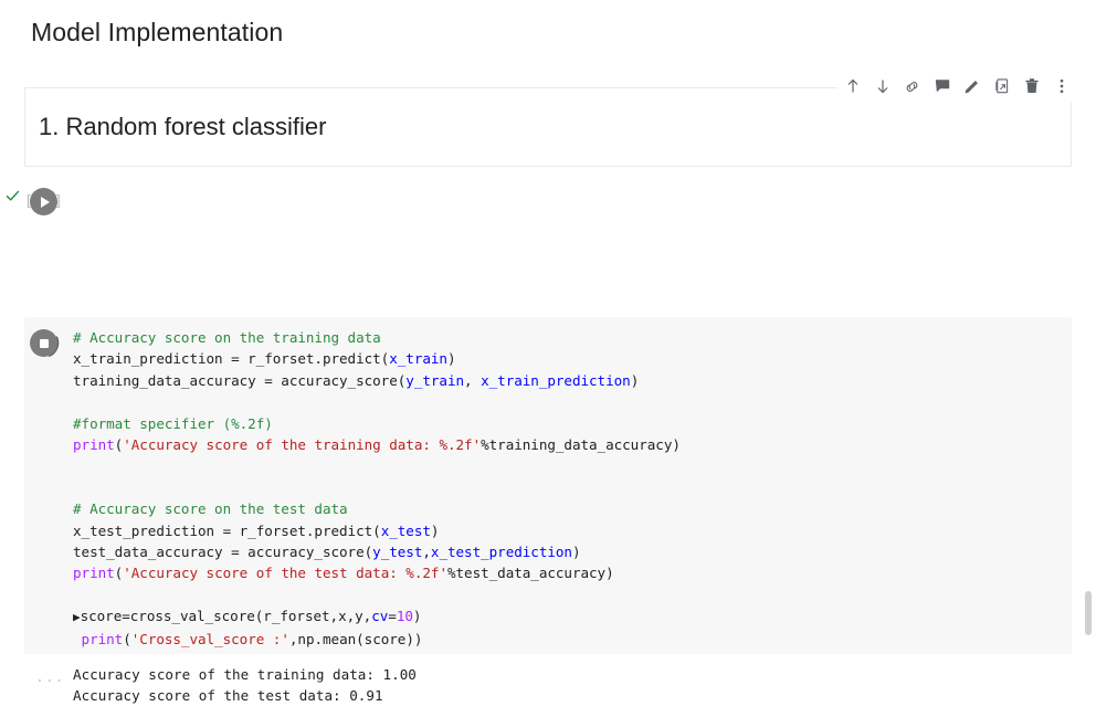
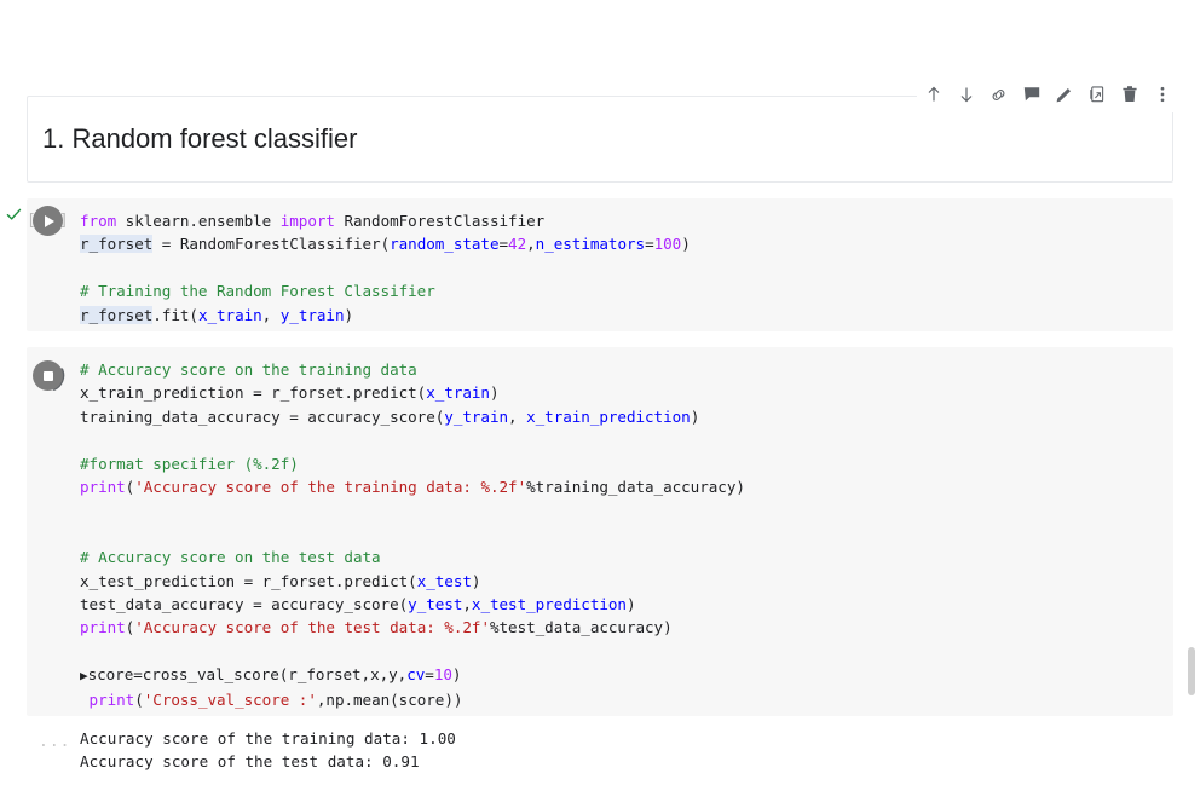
- Model Implementation
  1. Random forest classifier
+ from sklearn.ensemble import RandomForestClassifier r_forset = RandomForestClassifier(random_state=42,n_estimators=100) # Training the Random Forest Classifier r_forset.fit(x_train, y_train)
  [
  ]
  # Accuracy score on the training data x_train_prediction = r_forset.predict(x_train) training_data_accuracy = accuracy_score(y_train, x_train_prediction) #format specifier (%.2f) print('Accuracy score of the training data: %.2f'%training_data_accuracy) # Accuracy score on the test data x_test_prediction = r_forset.predict(x_test) test_data_accuracy = accuracy_score(y_test,x_test_prediction) print('Accuracy score of the test data: %.2f'%test_data_accuracy) ▶score=cross_val_score(r_forset,x,y,cv=10) print('Cross_val_score :',np.mean(score))
  ...
  Accuracy score of the training data: 1.00
  Accuracy score of the test data: 0.91
